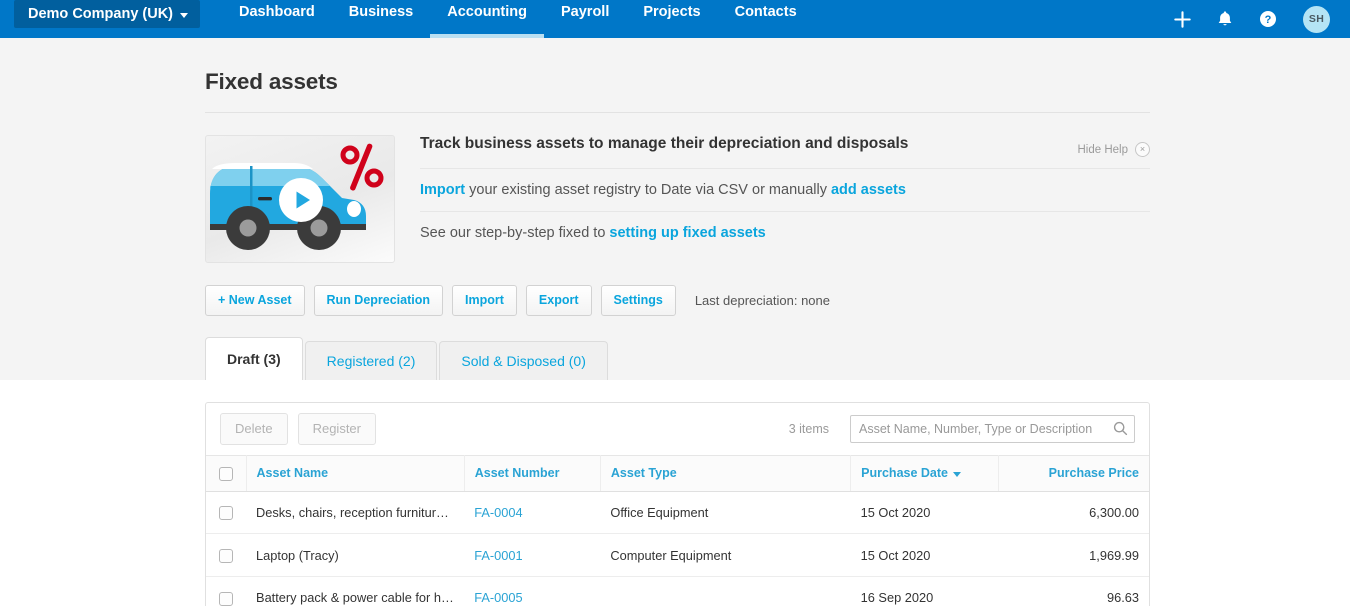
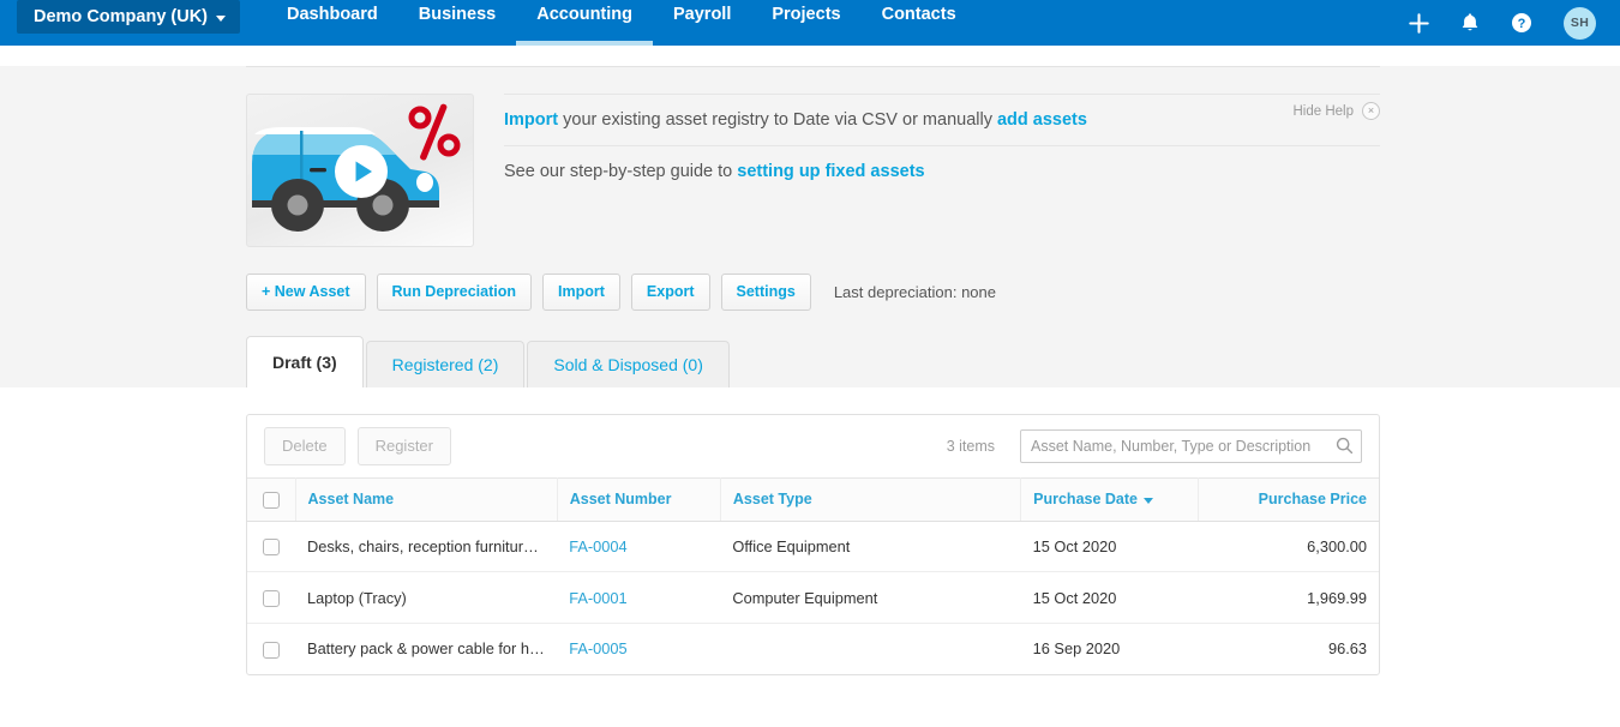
  Demo Company (UK)
  Dashboard
  Business
  Accounting
  Payroll
  Projects
  Contacts
  ?
  SH
- Fixed assets
- Track business assets to manage their depreciation and disposals
  Import your existing asset registry to Date via CSV or manually add assets
- See our step-by-step fixed to setting up fixed assets
+ See our step-by-step guide to setting up fixed assets
  Hide Help
  ×
  + New Asset
  Run Depreciation
  Import
  Export
  Settings
  Last depreciation: none
  Draft (3)
  Registered (2)
  Sold & Disposed (0)
  Delete
  Register
  3 items
  Asset Name, Number, Type or Description
  	Asset Name	Asset Number	Asset Type	Purchase Date	Purchase Price
  	Desks, chairs, reception furniture for	FA-0004	Office Equipment	15 Oct 2020	6,300.00
  	Laptop (Tracy)	FA-0001	Computer Equipment	15 Oct 2020	1,969.99
  	Battery pack & power cable for home	FA-0005		16 Sep 2020	96.63
